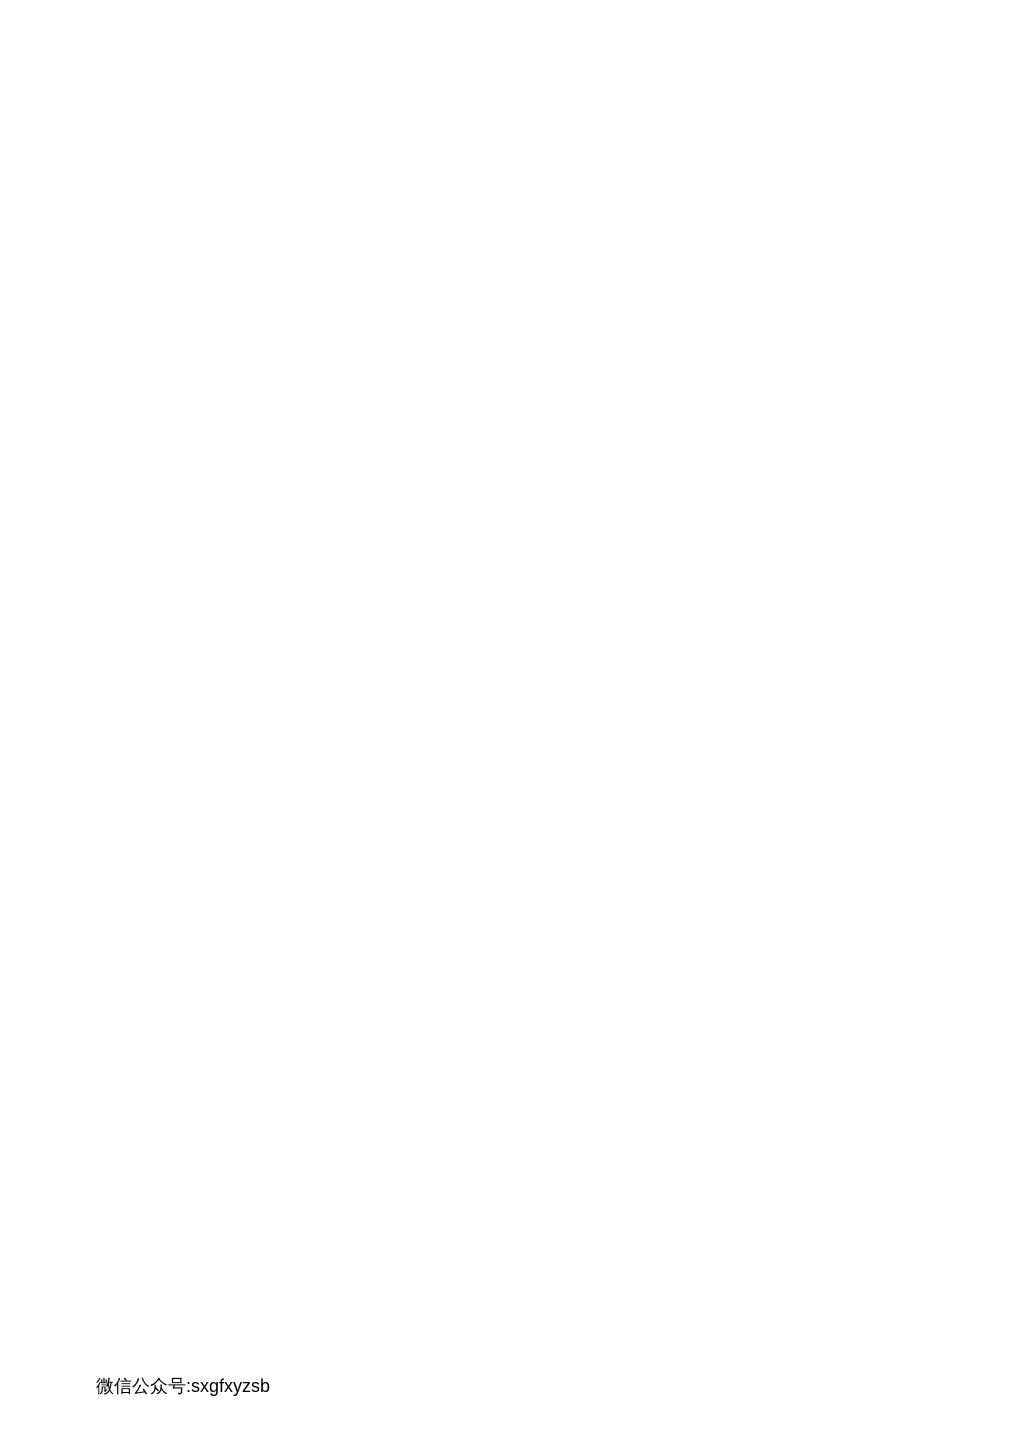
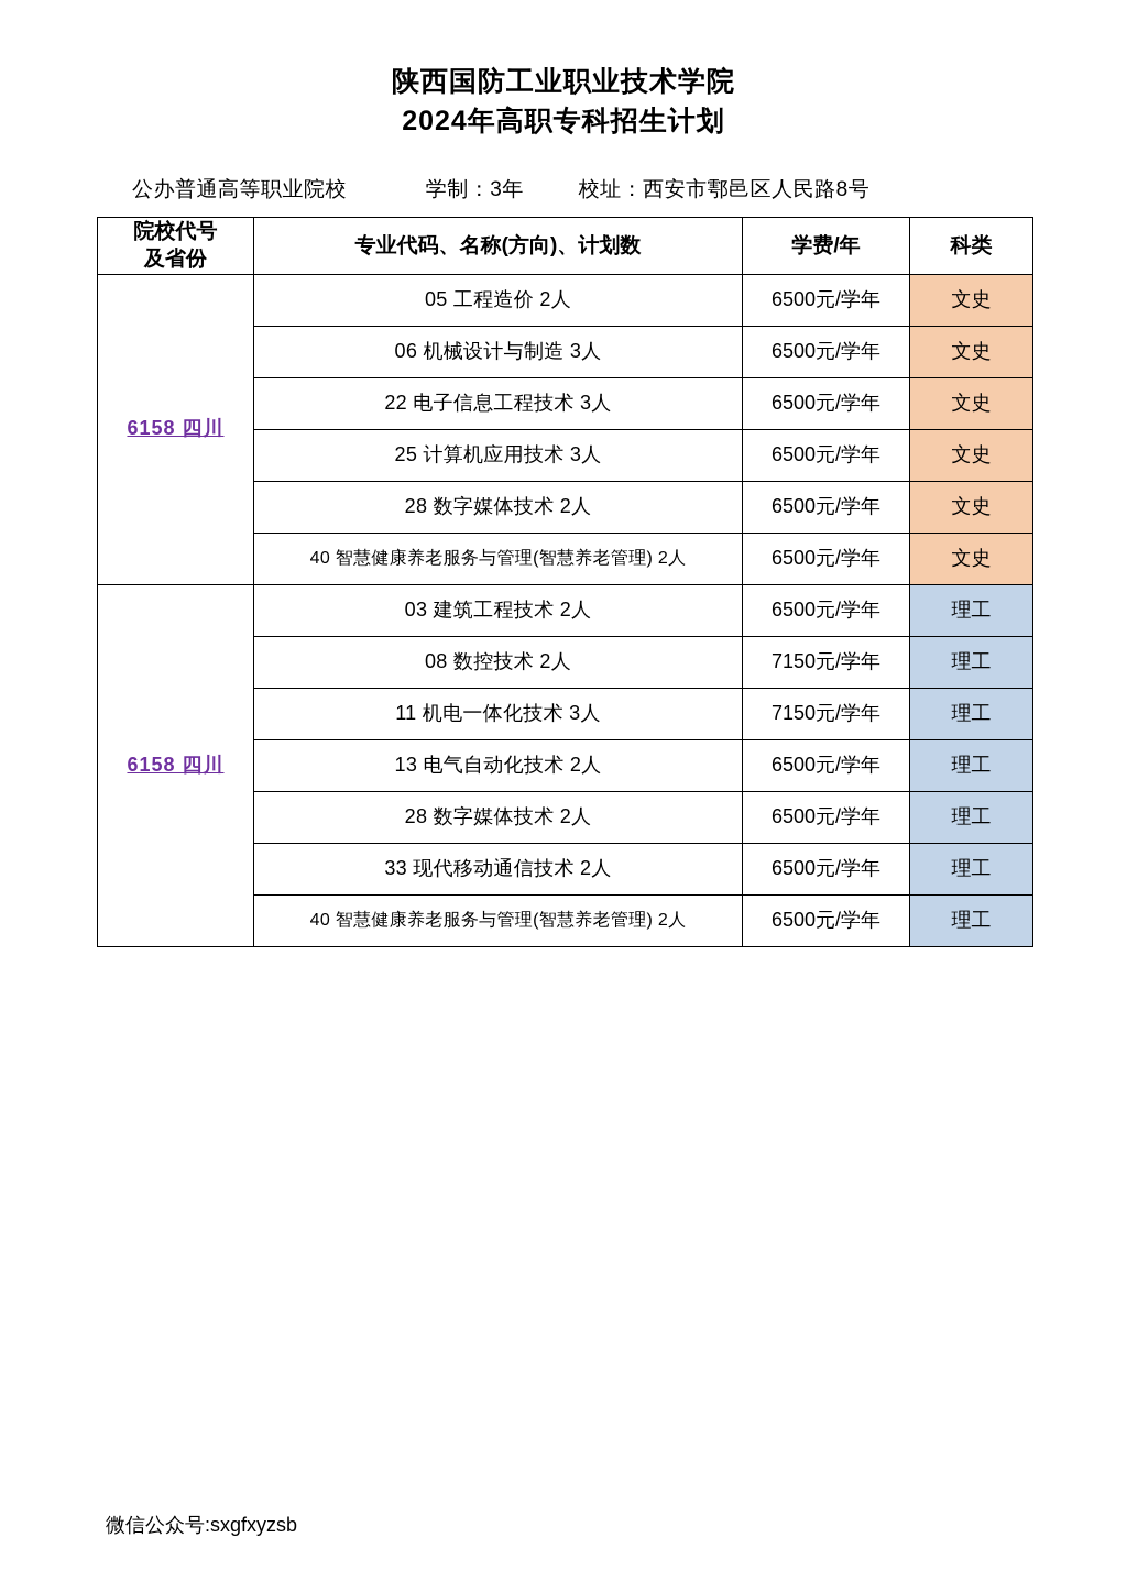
+ 陕西国防工业职业技术学院
+ 2024年高职专科招生计划
+ 公办普通高等职业院校 学制：3年 校址：西安市鄠邑区人民路8号
+ 院校代号 及省份	专业代码、名称(方向)、计划数	学费/年	科类
+ 6158 四川	05 工程造价 2人	6500元/学年	文史
+ 06 机械设计与制造 3人	6500元/学年	文史
+ 22 电子信息工程技术 3人	6500元/学年	文史
+ 25 计算机应用技术 3人	6500元/学年	文史
+ 28 数字媒体技术 2人	6500元/学年	文史
+ 40 智慧健康养老服务与管理(智慧养老管理) 2人	6500元/学年	文史
+ 6158 四川	03 建筑工程技术 2人	6500元/学年	理工
+ 08 数控技术 2人	7150元/学年	理工
+ 11 机电一体化技术 3人	7150元/学年	理工
+ 13 电气自动化技术 2人	6500元/学年	理工
+ 28 数字媒体技术 2人	6500元/学年	理工
+ 33 现代移动通信技术 2人	6500元/学年	理工
+ 40 智慧健康养老服务与管理(智慧养老管理) 2人	6500元/学年	理工
  微信公众号:sxgfxyzsb
